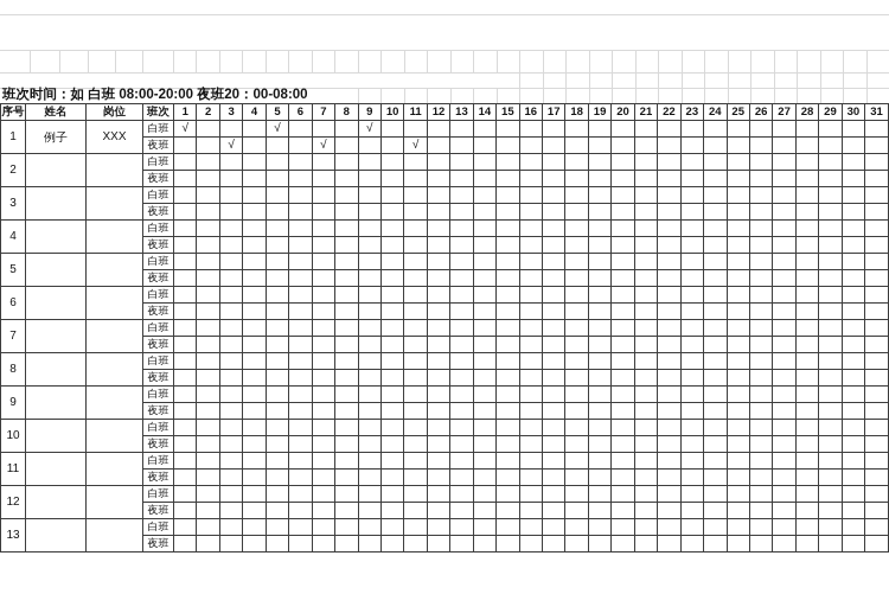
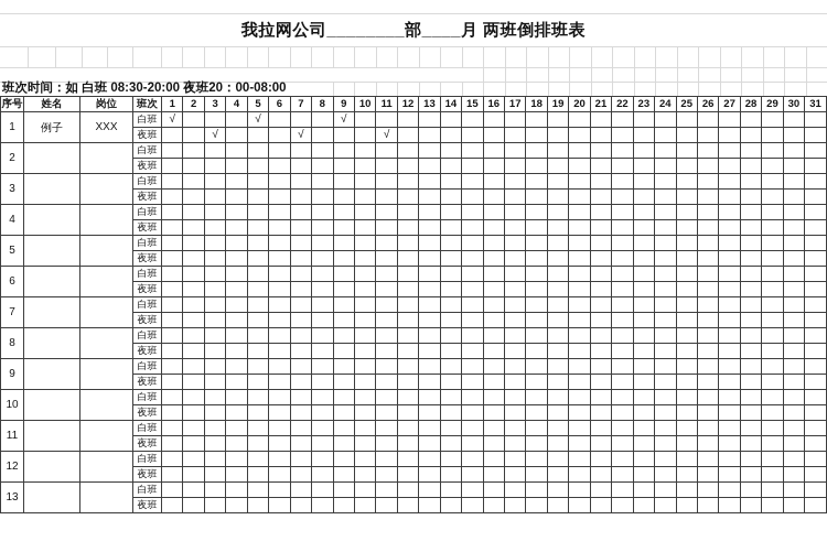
+ 我拉网公司________部____月 两班倒排班表
- 班次时间：如 白班 08:00-20:00 夜班20：00-08:00
+ 班次时间：如 白班 08:30-20:00 夜班20：00-08:00
  序号	姓名	岗位	班次	1	2	3	4	5	6	7	8	9	10	11	12	13	14	15	16	17	18	19	20	21	22	23	24	25	26	27	28	29	30	31
  1	例子	XXX	白班	√				√				√
  夜班			√				√				√
  2			白班
  夜班
  3			白班
  夜班
  4			白班
  夜班
  5			白班
  夜班
  6			白班
  夜班
  7			白班
  夜班
  8			白班
  夜班
  9			白班
  夜班
  10			白班
  夜班
  11			白班
  夜班
  12			白班
  夜班
  13			白班
  夜班
